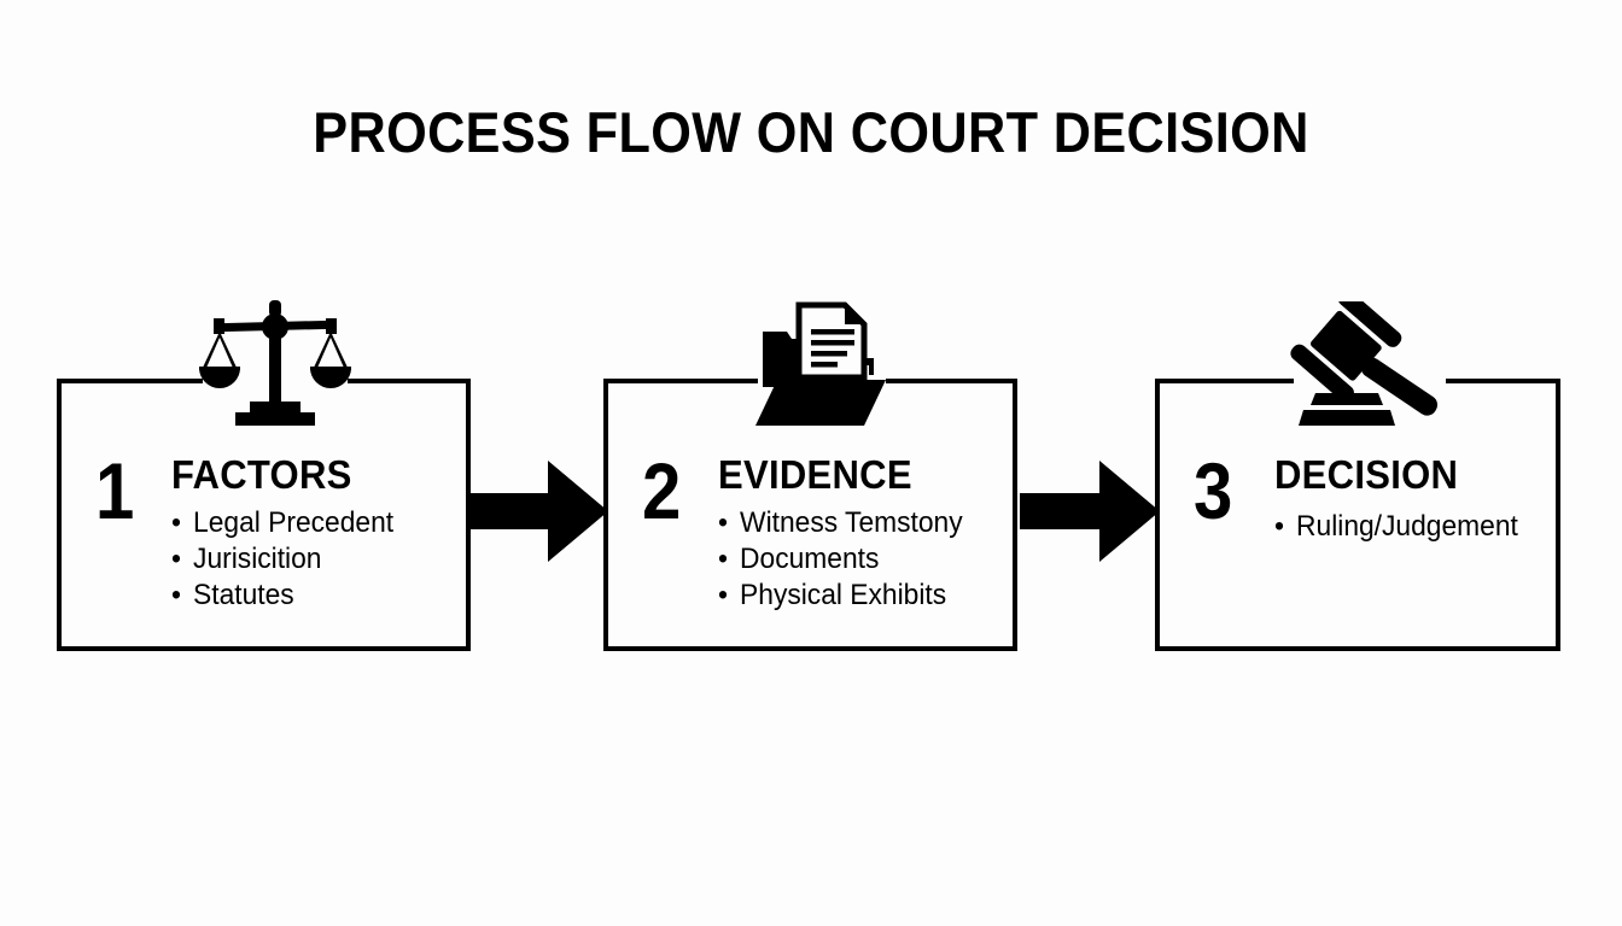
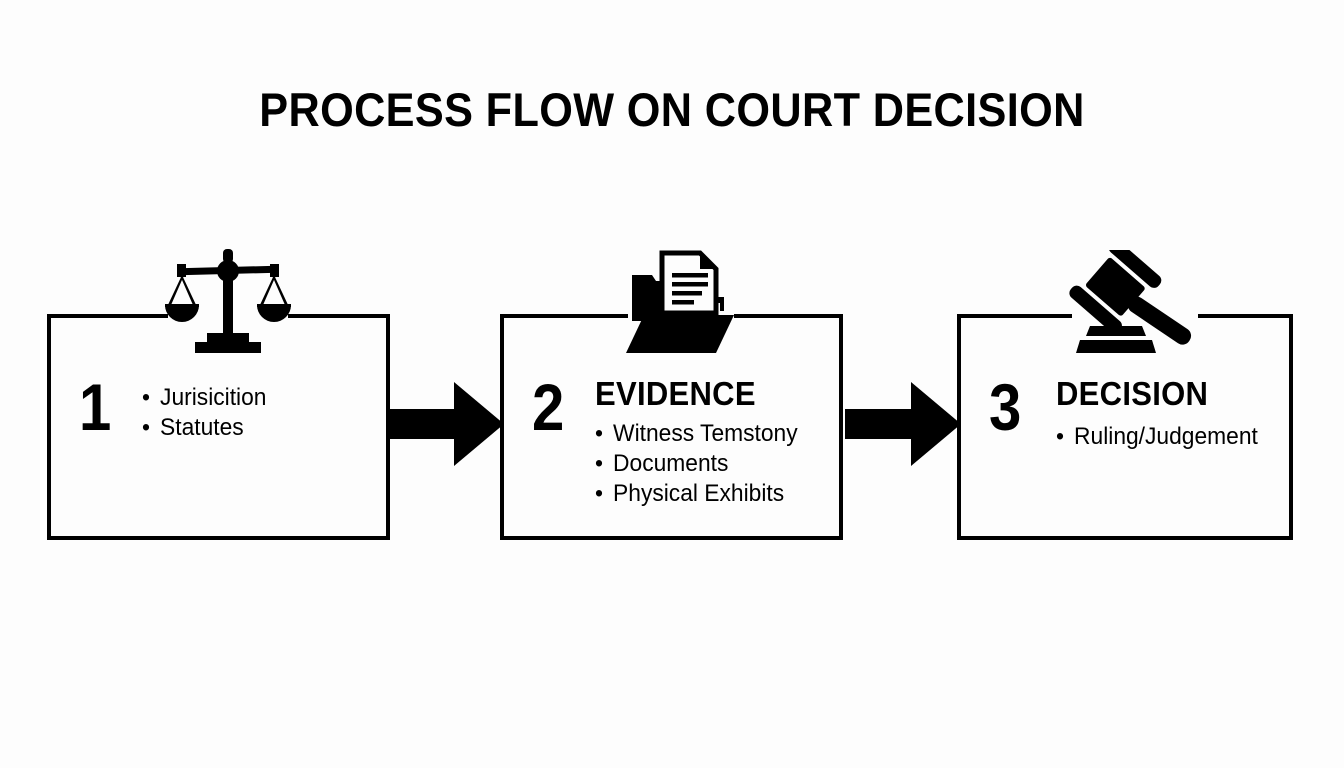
  PROCESS FLOW ON COURT DECISION
  1
- FACTORS
- Legal Precedent
  Jurisicition
  Statutes
  2
  EVIDENCE
  Witness Temstony
  Documents
  Physical Exhibits
  3
  DECISION
  Ruling/Judgement
